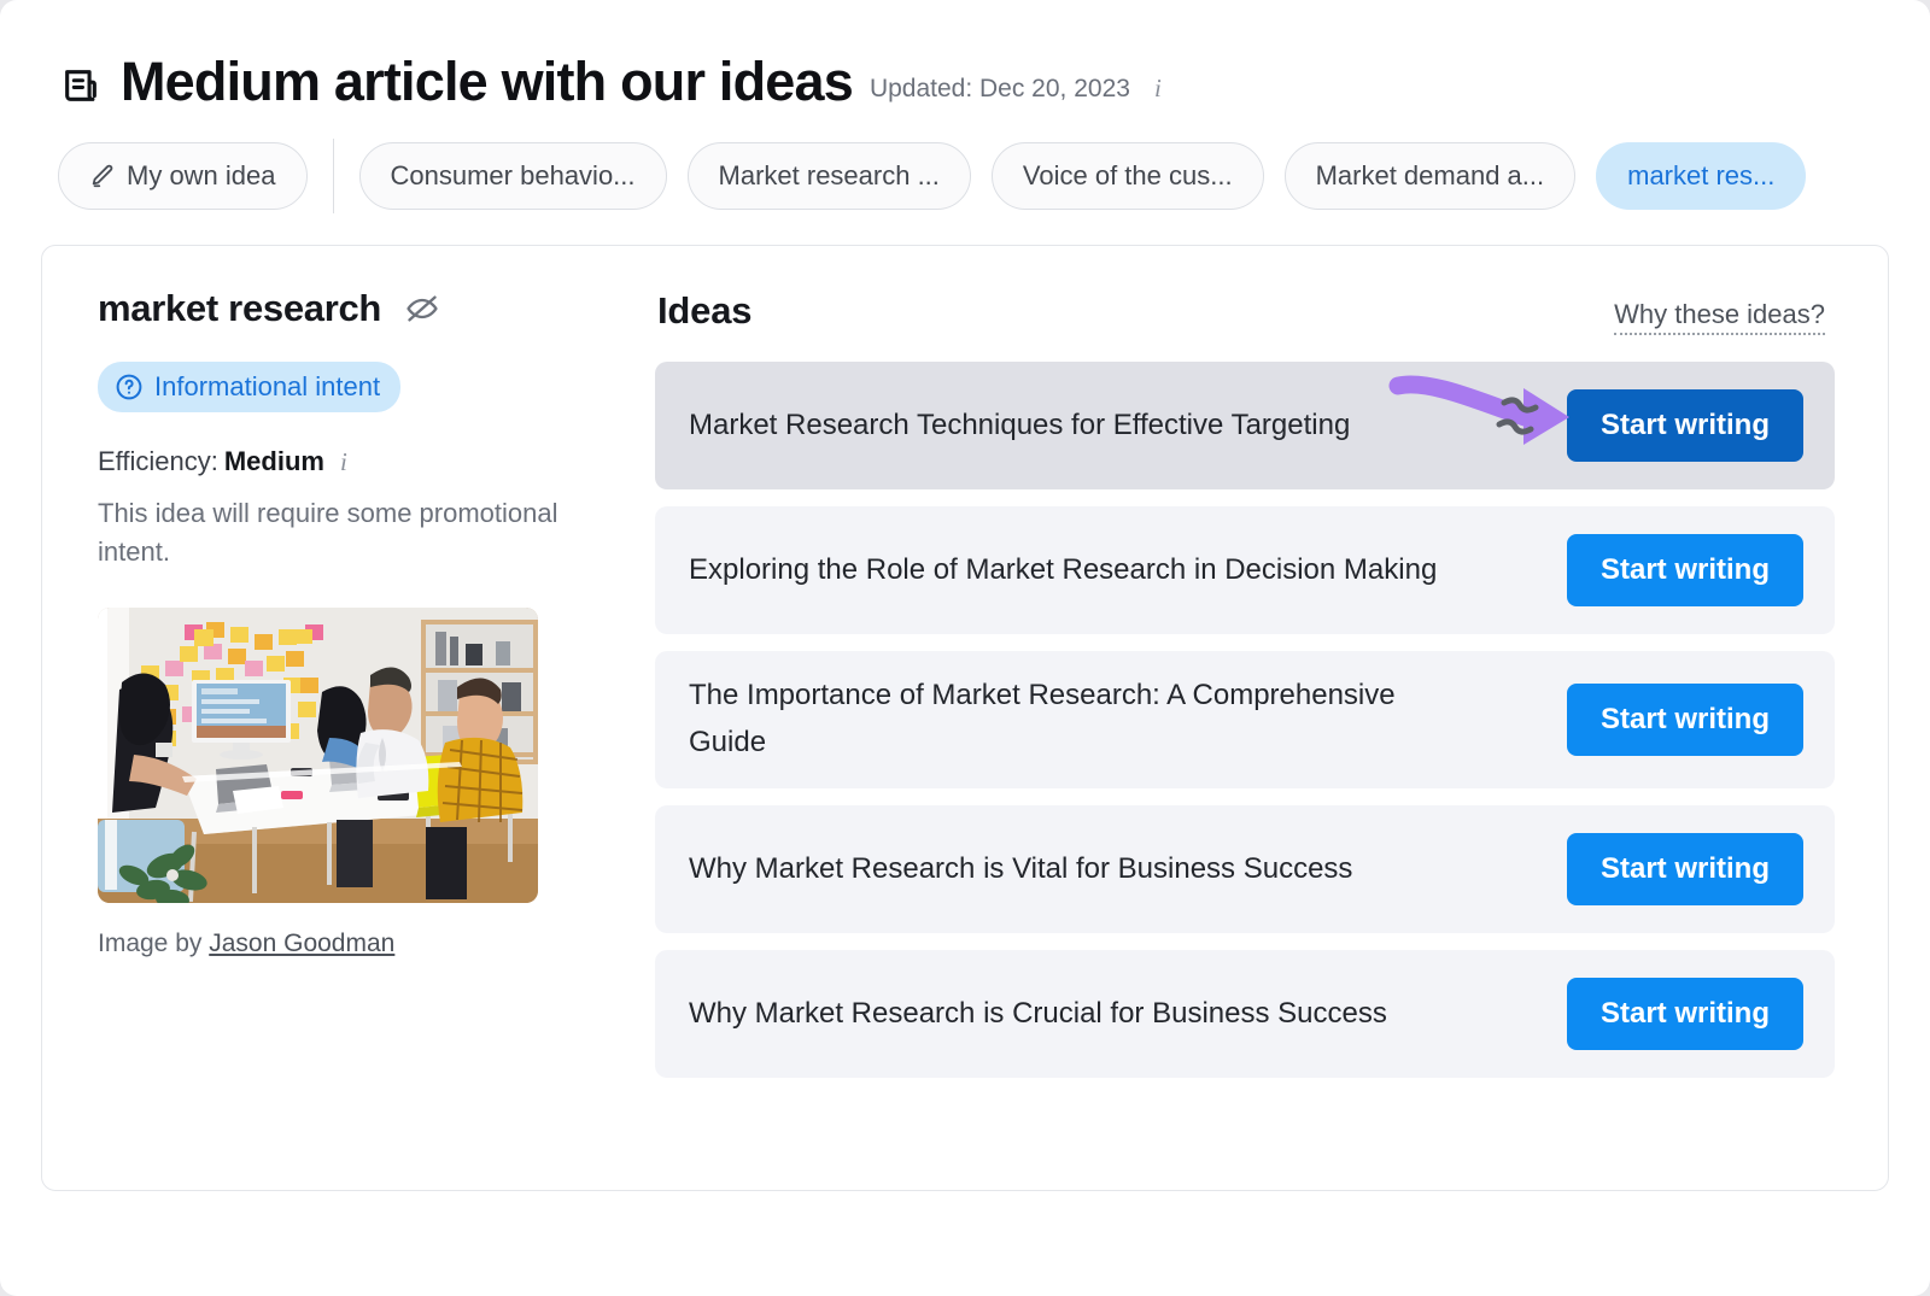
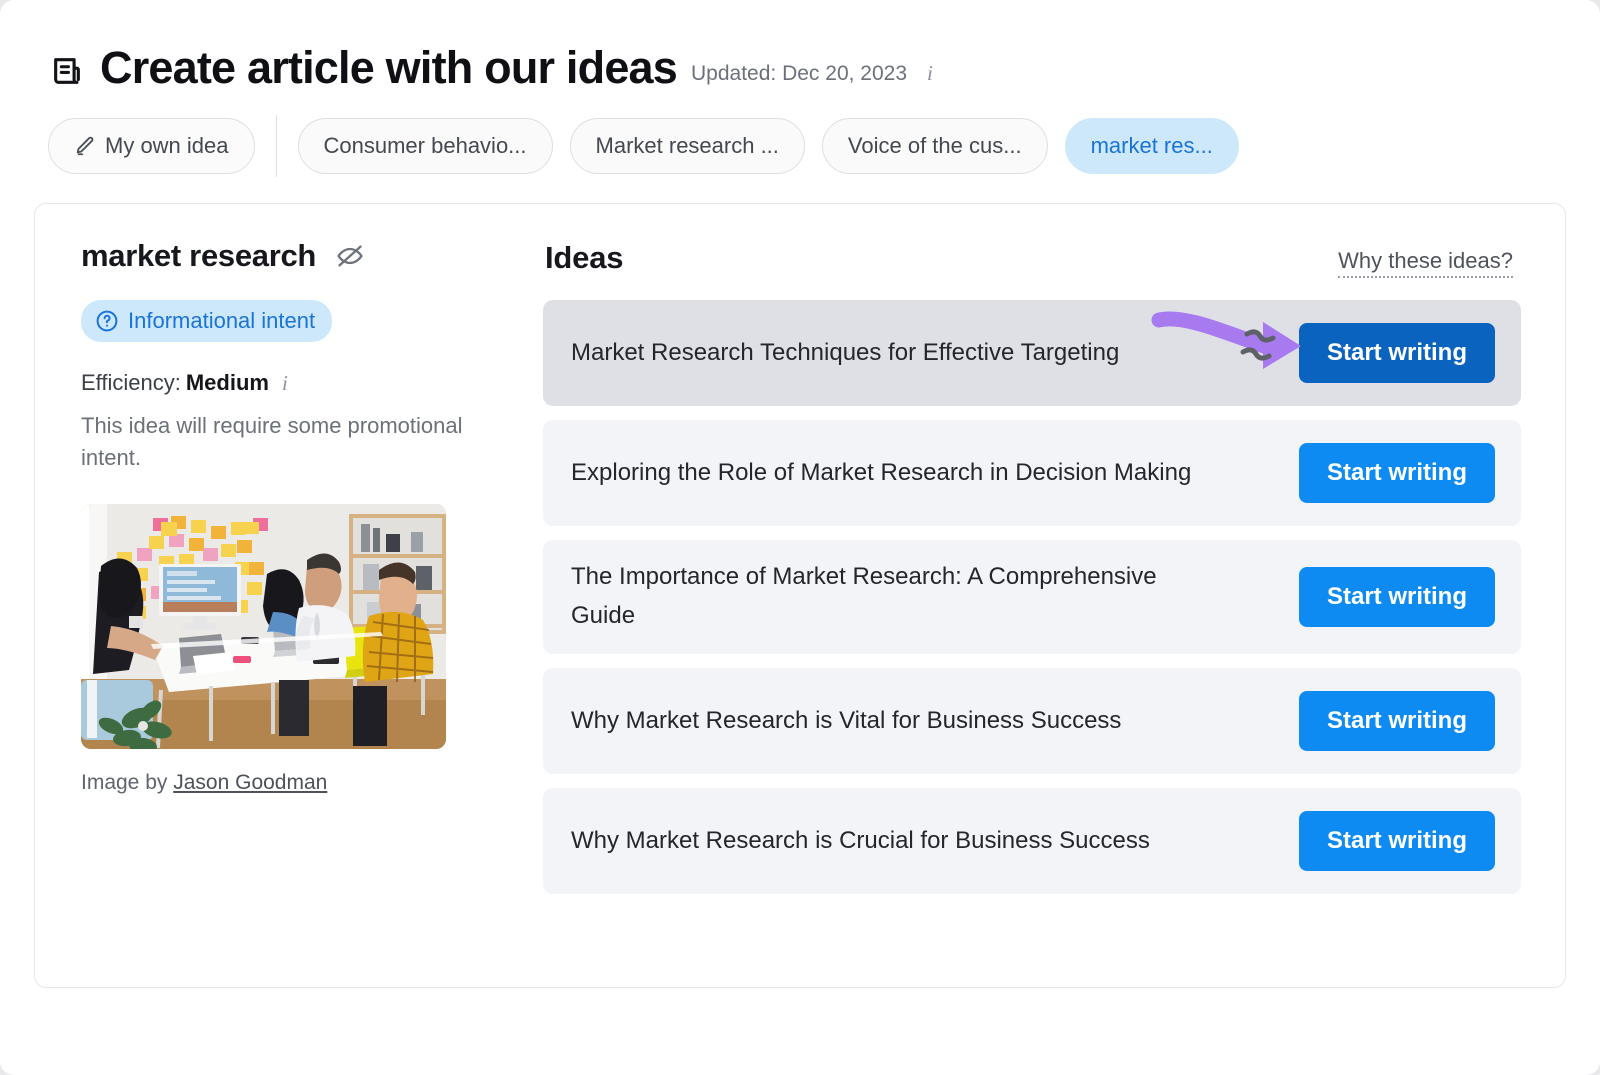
- Medium article with our ideas
+ Create article with our ideas
  Updated: Dec 20, 2023
  i
  My own idea
  Consumer behavio...
  Market research ...
  Voice of the cus...
- Market demand a...
  market res...
  market research
  Informational intent
  Efficiency:
  Medium
  i
  This idea will require some promotional intent.
  Image by Jason Goodman
  Ideas
  Why these ideas?
  Market Research Techniques for Effective Targeting
  Start writing
  Exploring the Role of Market Research in Decision Making
  Start writing
  The Importance of Market Research: A Comprehensive Guide
  Start writing
  Why Market Research is Vital for Business Success
  Start writing
  Why Market Research is Crucial for Business Success
  Start writing
